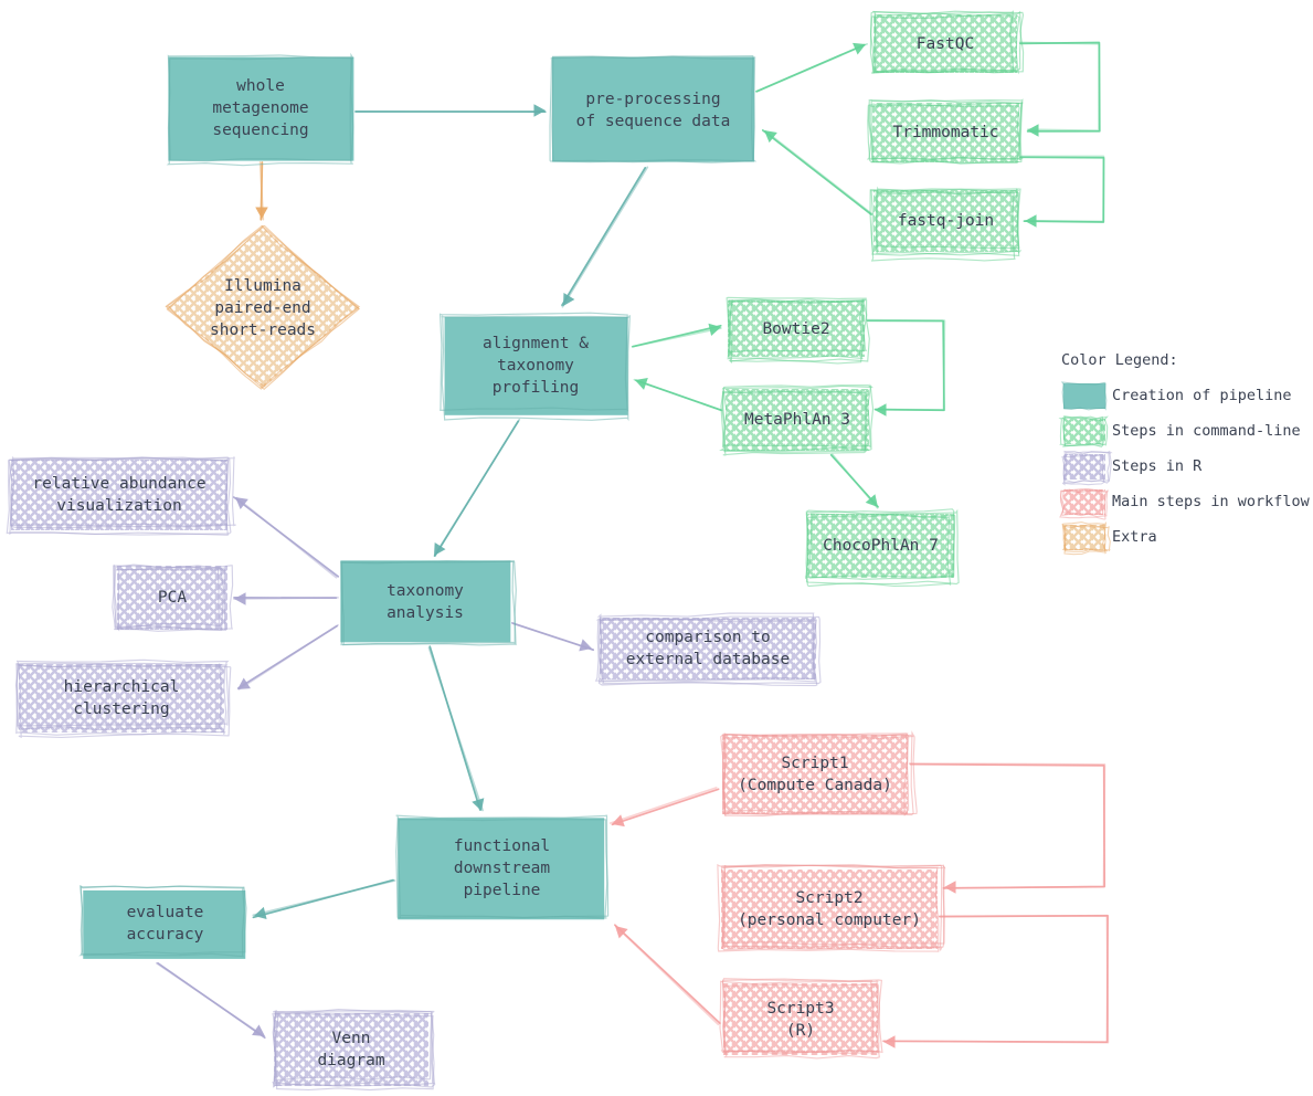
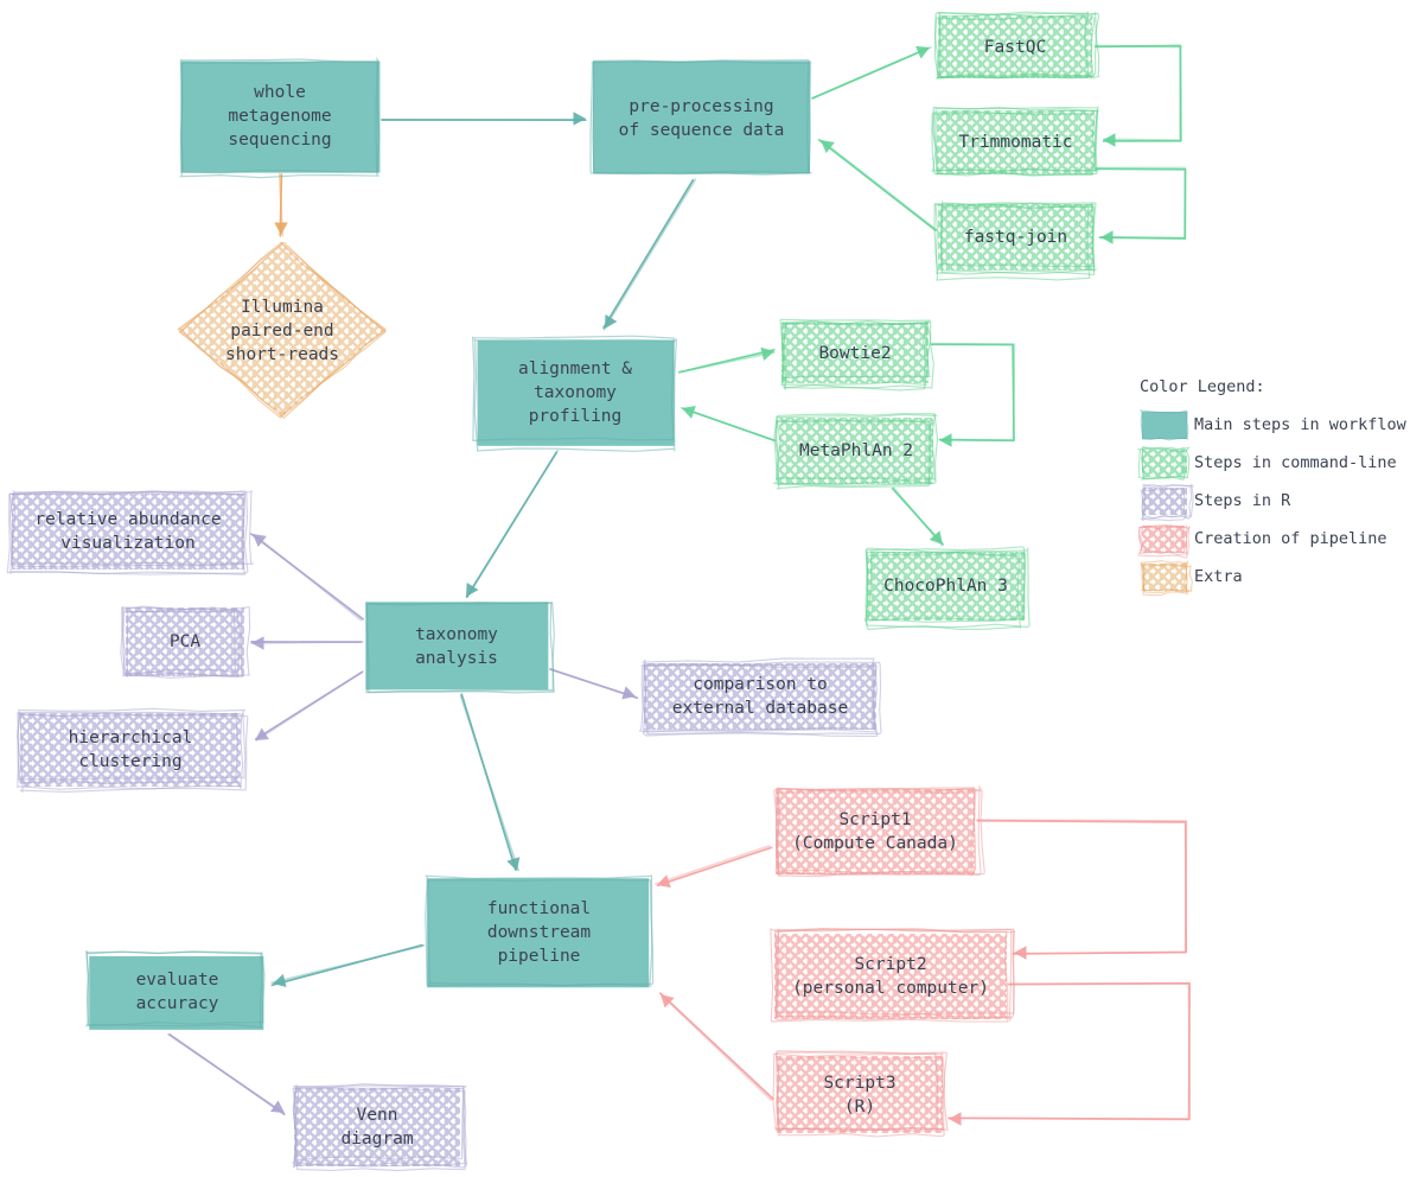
  Color Legend:
- Creation of pipeline
+ Main steps in workflow
  Steps in command-line
  Steps in R
- Main steps in workflow
+ Creation of pipeline
  Extra
  whole
  metagenome
  sequencing
  pre-processing
  of sequence data
  Illumina
  paired-end
  short-reads
  FastQC
  Trimmomatic
  fastq-join
  alignment &
  taxonomy
  profiling
  Bowtie2
- MetaPhlAn 3
+ MetaPhlAn 2
- ChocoPhlAn 7
+ ChocoPhlAn 3
  taxonomy
  analysis
  relative abundance
  visualization
  PCA
  hierarchical
  clustering
  comparison to
  external database
  functional
  downstream
  pipeline
  evaluate
  accuracy
  Venn
  diagram
  Script1
  (Compute Canada)
  Script2
  (personal computer)
  Script3
  (R)
